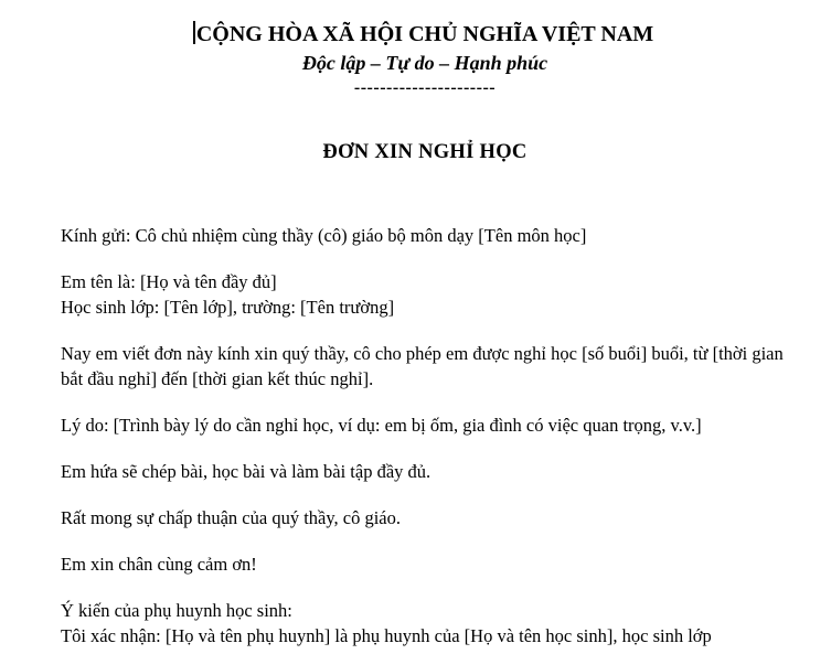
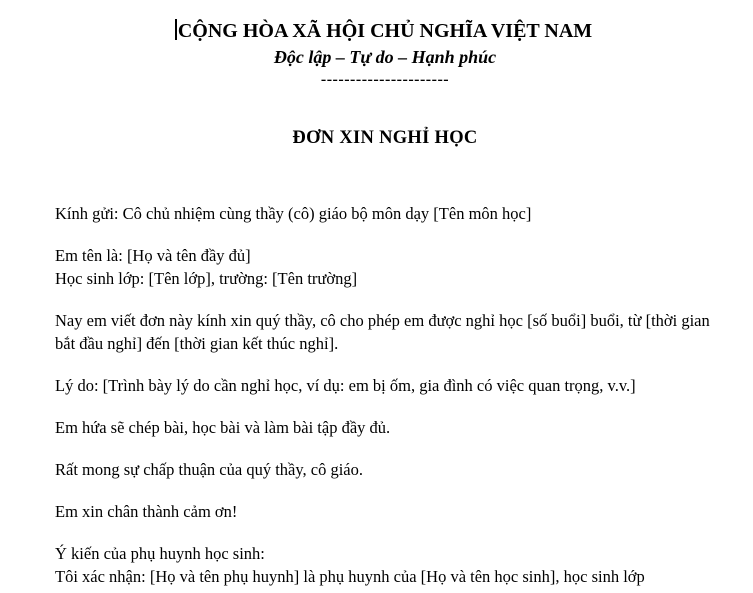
  CỘNG HÒA XÃ HỘI CHỦ NGHĨA VIỆT NAM
  Độc lập – Tự do – Hạnh phúc
  ----------------------
  ĐƠN XIN NGHỈ HỌC
  Kính gửi: Cô chủ nhiệm cùng thầy (cô) giáo bộ môn dạy [Tên môn học]
  Em tên là: [Họ và tên đầy đủ]
  Học sinh lớp: [Tên lớp], trường: [Tên trường]
  Nay em viết đơn này kính xin quý thầy, cô cho phép em được nghỉ học [số buổi] buổi, từ [thời gian bắt đầu nghỉ] đến [thời gian kết thúc nghỉ].
  Lý do: [Trình bày lý do cần nghỉ học, ví dụ: em bị ốm, gia đình có việc quan trọng, v.v.]
  Em hứa sẽ chép bài, học bài và làm bài tập đầy đủ.
  Rất mong sự chấp thuận của quý thầy, cô giáo.
- Em xin chân cùng cảm ơn!
+ Em xin chân thành cảm ơn!
  Ý kiến của phụ huynh học sinh:
  Tôi xác nhận: [Họ và tên phụ huynh] là phụ huynh của [Họ và tên học sinh], học sinh lớp
